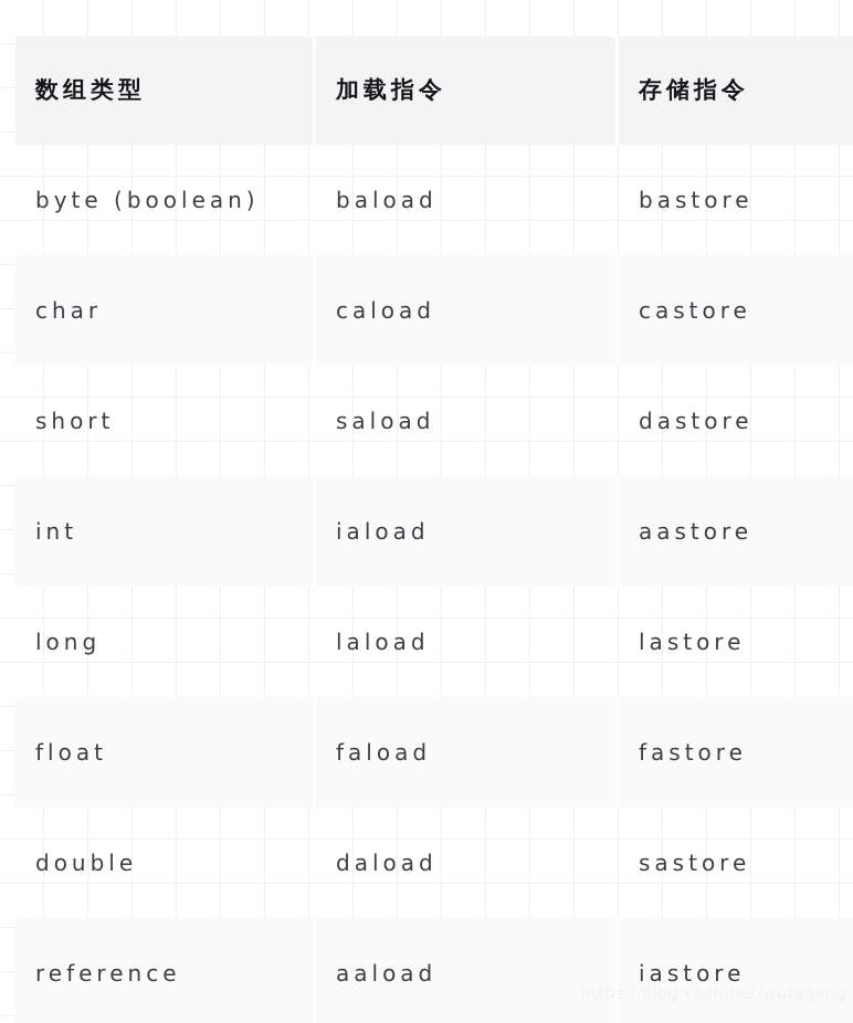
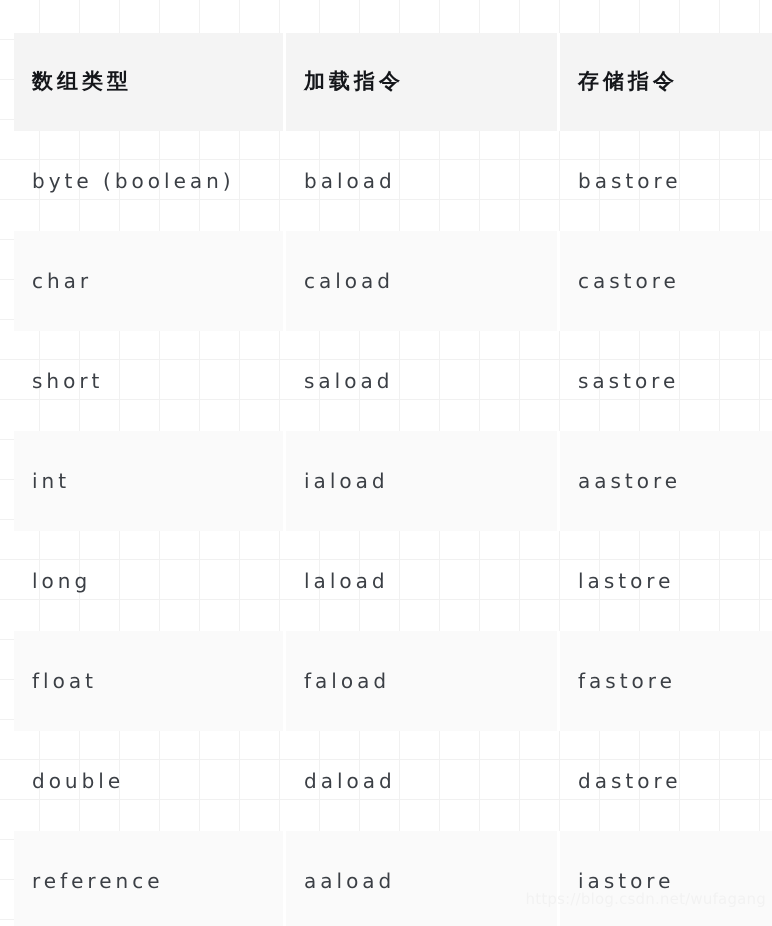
  数组类型	加载指令	存储指令
  byte (boolean)	baload	bastore
  char	caload	castore
- short	saload	dastore
+ short	saload	sastore
  int	iaload	aastore
  long	laload	lastore
  float	faload	fastore
- double	daload	sastore
+ double	daload	dastore
  reference	aaload	iastore
